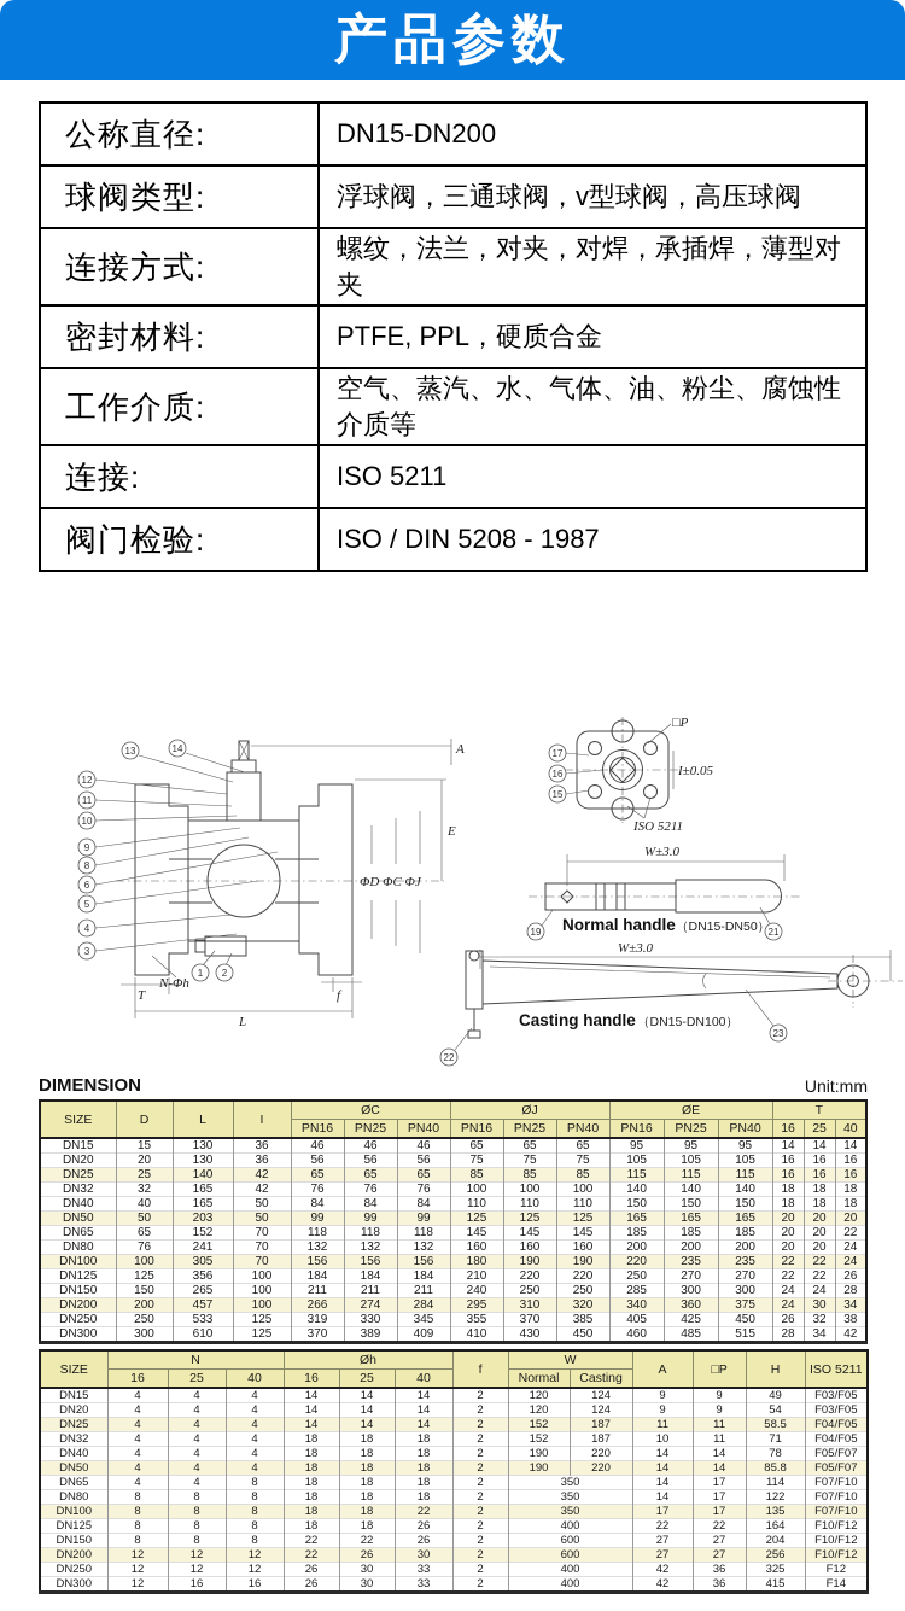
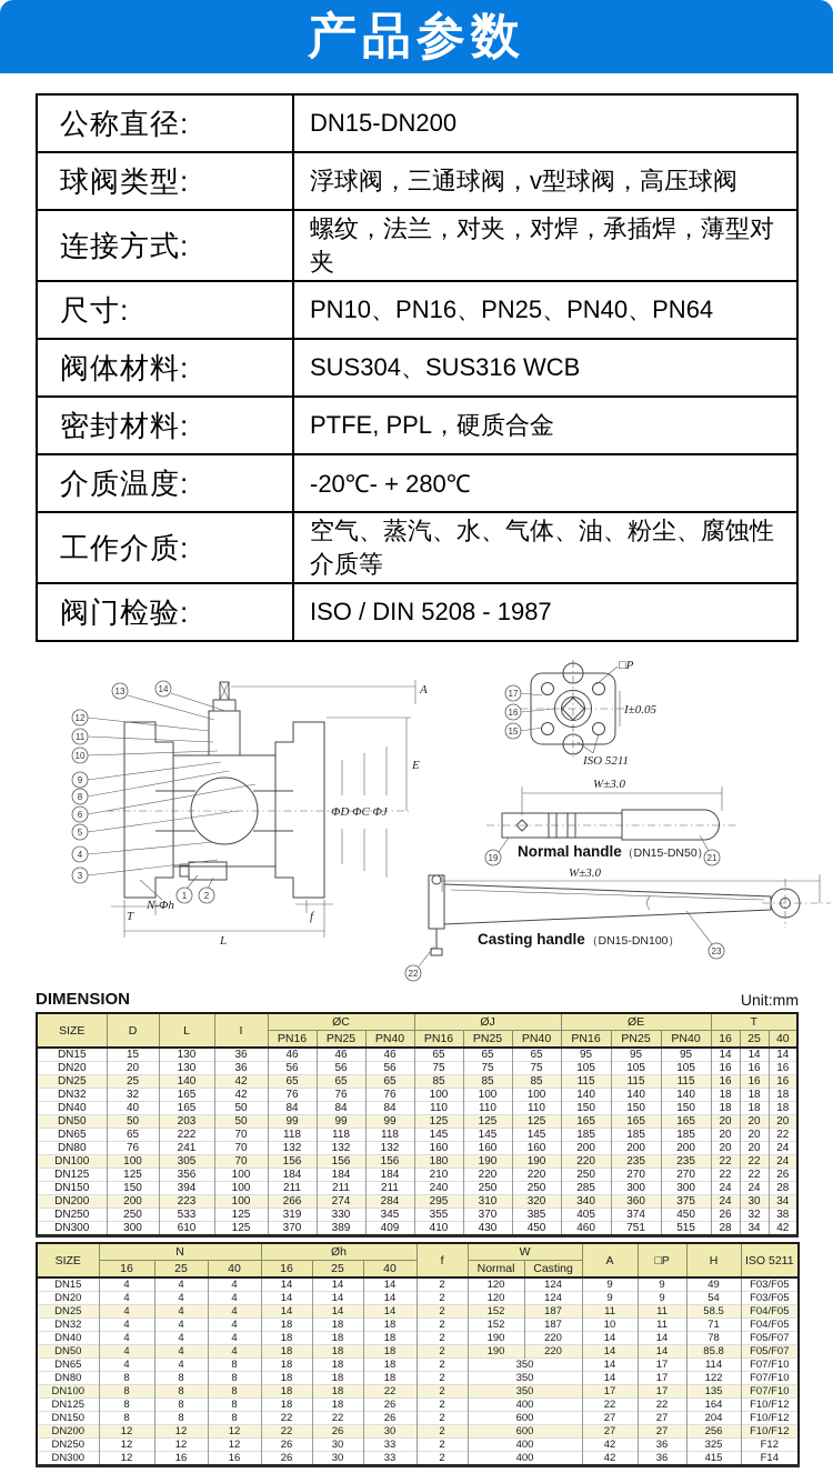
  产品参数
  公称直径:	DN15-DN200
  球阀类型:	浮球阀，三通球阀，v型球阀，高压球阀
  连接方式:	螺纹，法兰，对夹，对焊，承插焊，薄型对夹
+ 尺寸:	PN10、PN16、PN25、PN40、PN64
+ 阀体材料:	SUS304、SUS316 WCB
  密封材料:	PTFE, PPL，硬质合金
+ 介质温度:	-20℃- + 280℃
  工作介质:	空气、蒸汽、水、气体、油、粉尘、腐蚀性介质等
- 连接:	ISO 5211
  阀门检验:	ISO / DIN 5208 - 1987
  A
  E
  ΦD ΦC ΦJ
  L
  T
  f
  N-Φh
  13
  14
  12
  11
  10
  9
  8
  6
  5
  4
  3
  1
  2
  □P
  I±0.05
  ISO 5211
  17
  16
  15
  W±3.0
  Normal handle
  （DN15-DN50）
  19
  21
  W±3.0
  Casting handle
  （DN15-DN100）
  22
  23
  DIMENSION
  Unit:mm
  SIZE	D	L	I	ØC	ØJ	ØE	T
  PN16	PN25	PN40	PN16	PN25	PN40	PN16	PN25	PN40	16	25	40
  DN15	15	130	36	46	46	46	65	65	65	95	95	95	14	14	14
  DN20	20	130	36	56	56	56	75	75	75	105	105	105	16	16	16
  DN25	25	140	42	65	65	65	85	85	85	115	115	115	16	16	16
  DN32	32	165	42	76	76	76	100	100	100	140	140	140	18	18	18
  DN40	40	165	50	84	84	84	110	110	110	150	150	150	18	18	18
  DN50	50	203	50	99	99	99	125	125	125	165	165	165	20	20	20
- DN65	65	152	70	118	118	118	145	145	145	185	185	185	20	20	22
+ DN65	65	222	70	118	118	118	145	145	145	185	185	185	20	20	22
  DN80	76	241	70	132	132	132	160	160	160	200	200	200	20	20	24
  DN100	100	305	70	156	156	156	180	190	190	220	235	235	22	22	24
  DN125	125	356	100	184	184	184	210	220	220	250	270	270	22	22	26
- DN150	150	265	100	211	211	211	240	250	250	285	300	300	24	24	28
+ DN150	150	394	100	211	211	211	240	250	250	285	300	300	24	24	28
- DN200	200	457	100	266	274	284	295	310	320	340	360	375	24	30	34
+ DN200	200	223	100	266	274	284	295	310	320	340	360	375	24	30	34
- DN250	250	533	125	319	330	345	355	370	385	405	425	450	26	32	38
+ DN250	250	533	125	319	330	345	355	370	385	405	374	450	26	32	38
- DN300	300	610	125	370	389	409	410	430	450	460	485	515	28	34	42
+ DN300	300	610	125	370	389	409	410	430	450	460	751	515	28	34	42
  SIZE	N	Øh	f	W	A	□P	H	ISO 5211
  16	25	40	16	25	40	Normal	Casting
  DN15	4	4	4	14	14	14	2	120	124	9	9	49	F03/F05
  DN20	4	4	4	14	14	14	2	120	124	9	9	54	F03/F05
  DN25	4	4	4	14	14	14	2	152	187	11	11	58.5	F04/F05
  DN32	4	4	4	18	18	18	2	152	187	10	11	71	F04/F05
  DN40	4	4	4	18	18	18	2	190	220	14	14	78	F05/F07
  DN50	4	4	4	18	18	18	2	190	220	14	14	85.8	F05/F07
  DN65	4	4	8	18	18	18	2	350	14	17	114	F07/F10
  DN80	8	8	8	18	18	18	2	350	14	17	122	F07/F10
  DN100	8	8	8	18	18	22	2	350	17	17	135	F07/F10
  DN125	8	8	8	18	18	26	2	400	22	22	164	F10/F12
  DN150	8	8	8	22	22	26	2	600	27	27	204	F10/F12
  DN200	12	12	12	22	26	30	2	600	27	27	256	F10/F12
  DN250	12	12	12	26	30	33	2	400	42	36	325	F12
  DN300	12	16	16	26	30	33	2	400	42	36	415	F14
